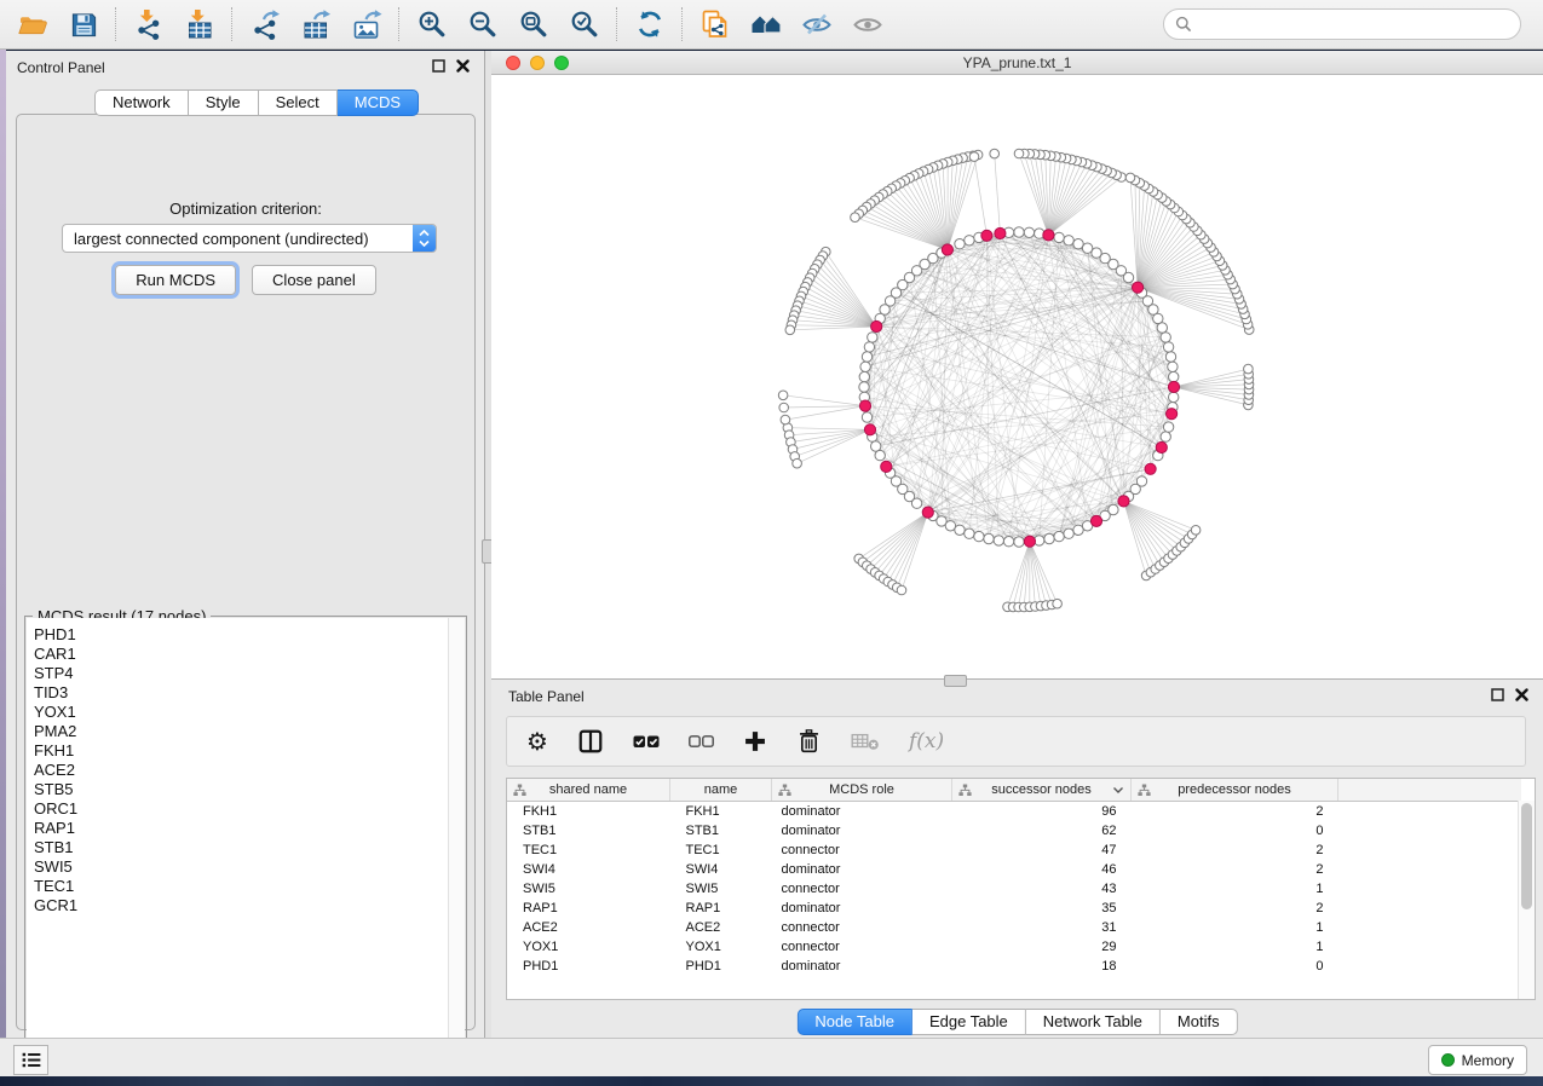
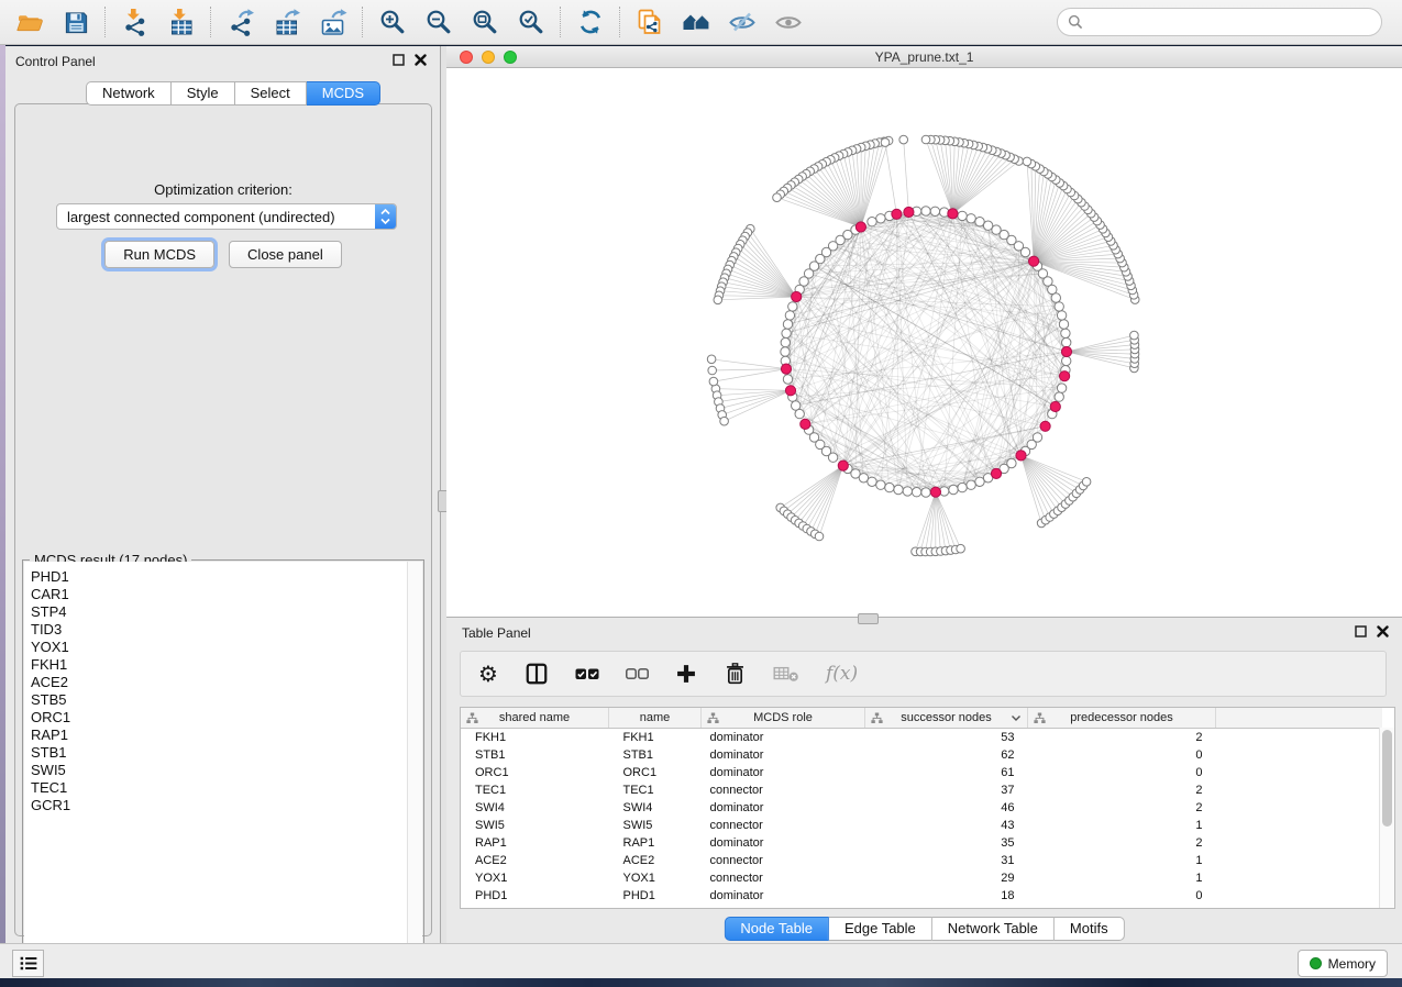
  Control Panel
  Optimization criterion:
  largest connected component (undirected)
  Run MCDS
  Close panel
  MCDS result (17 nodes)
  PHD1
  CAR1
  STP4
  TID3
  YOX1
- PMA2
  FKH1
  ACE2
  STB5
  ORC1
  RAP1
  STB1
  SWI5
  TEC1
  GCR1
  Network
  Style
  Select
  MCDS
  YPA_prune.txt_1
  Table Panel
  ⚙
  f(x)
  shared name	name	MCDS role	successor nodes	predecessor nodes
- FKH1	FKH1	dominator	96	2
+ FKH1	FKH1	dominator	53	2
  STB1	STB1	dominator	62	0
+ ORC1	ORC1	dominator	61	0
- TEC1	TEC1	connector	47	2
+ TEC1	TEC1	connector	37	2
  SWI4	SWI4	dominator	46	2
  SWI5	SWI5	connector	43	1
  RAP1	RAP1	dominator	35	2
  ACE2	ACE2	connector	31	1
  YOX1	YOX1	connector	29	1
  PHD1	PHD1	dominator	18	0
  Node Table
  Edge Table
  Network Table
  Motifs
  Memory
